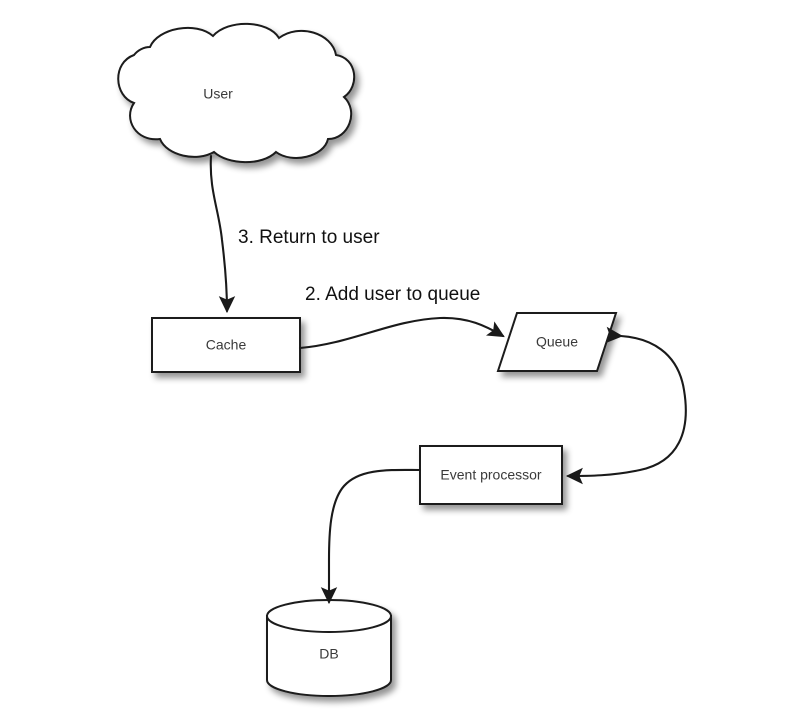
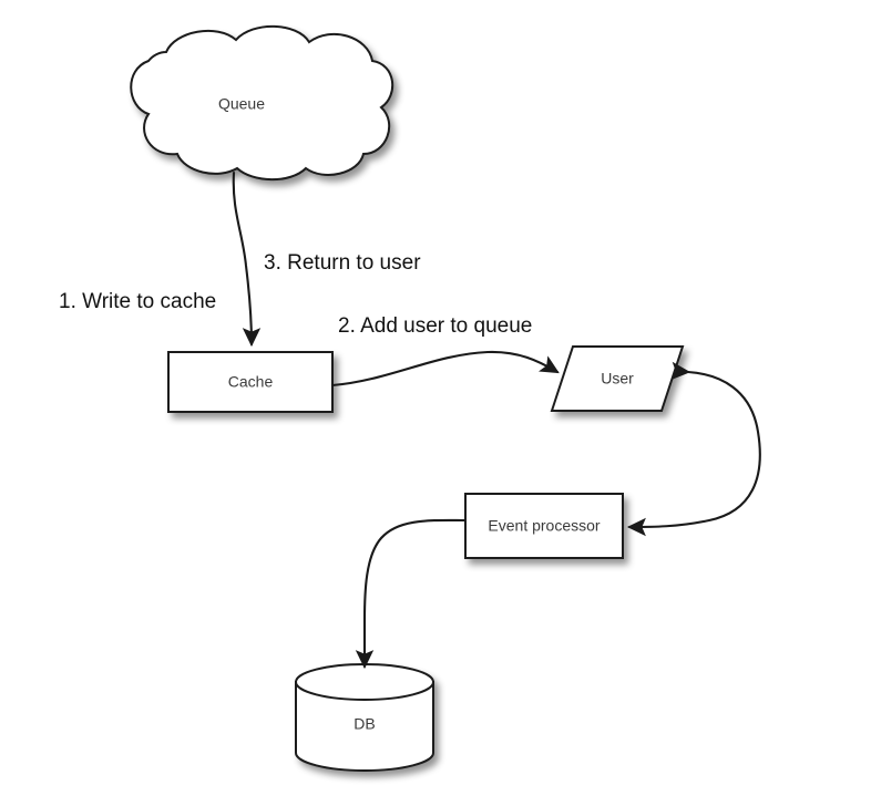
- User
+ Queue
  Cache
- Queue
+ User
  Event processor
  DB
+ 1. Write to cache
  2. Add user to queue
  3. Return to user
